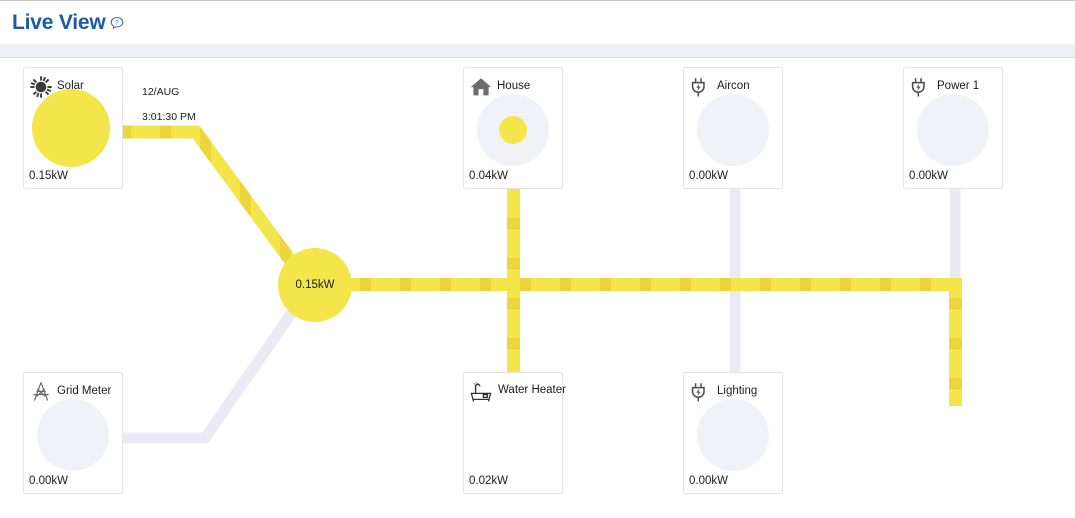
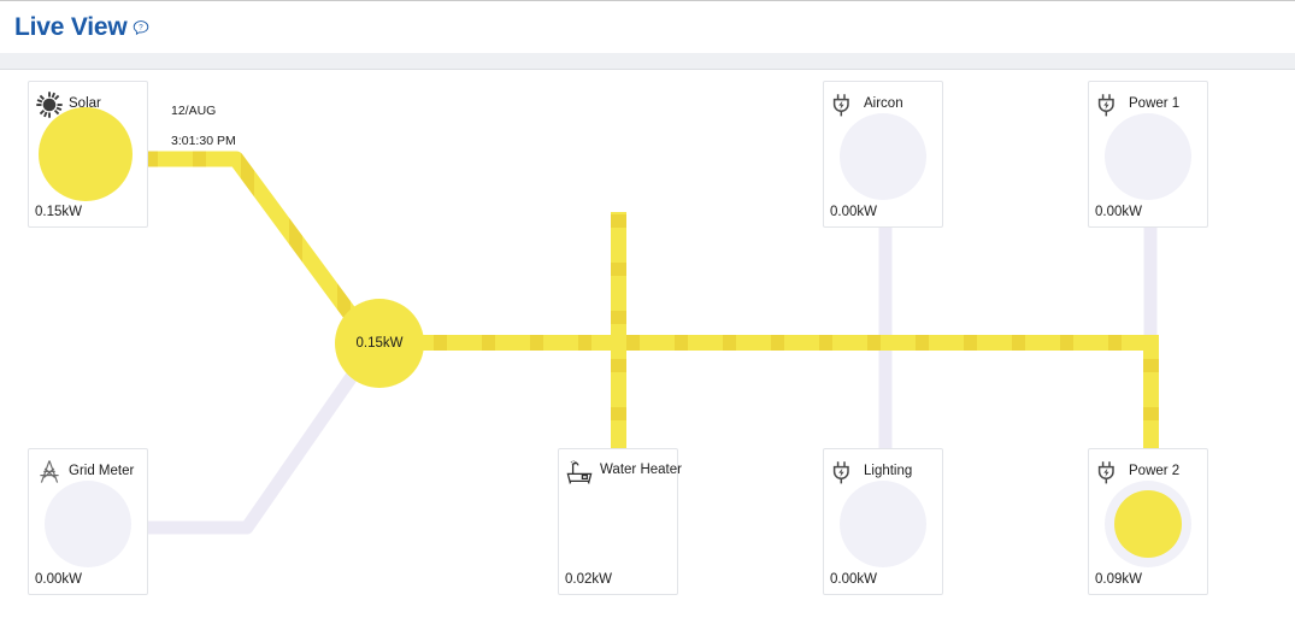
  Live View
  0.15kW
  12/AUG
  3:01:30 PM
  Solar
  0.15kW
- House
- 0.04kW
  Aircon
  0.00kW
  Power 1
  0.00kW
  Grid Meter
  0.00kW
  Water Heater
  0.02kW
  Lighting
  0.00kW
+ Power 2
+ 0.09kW
